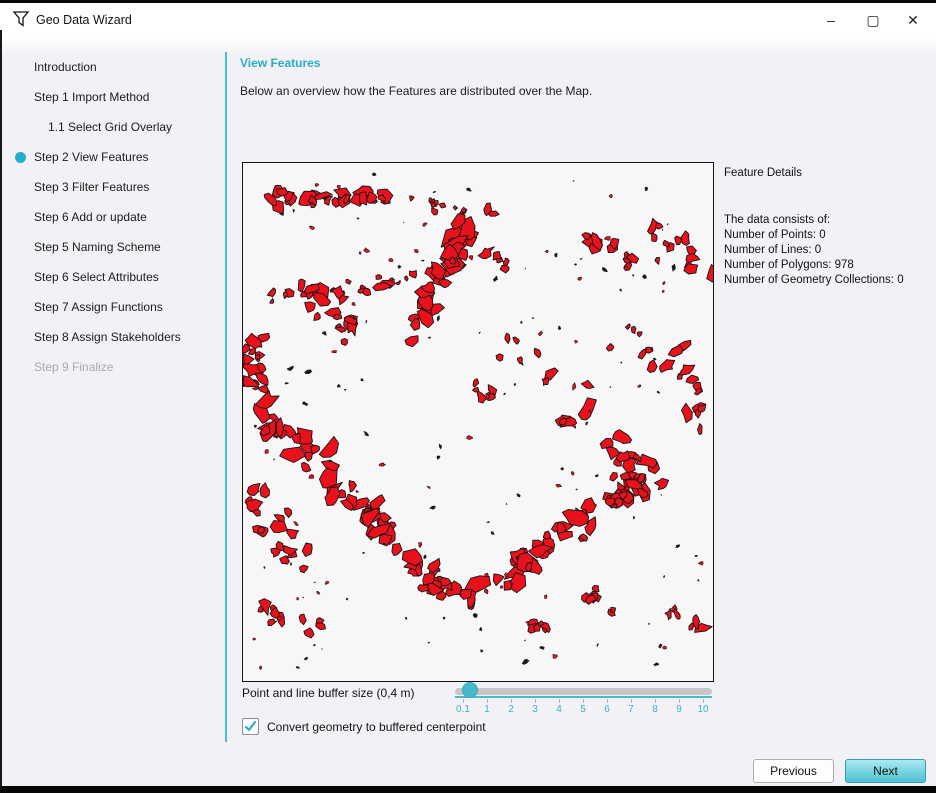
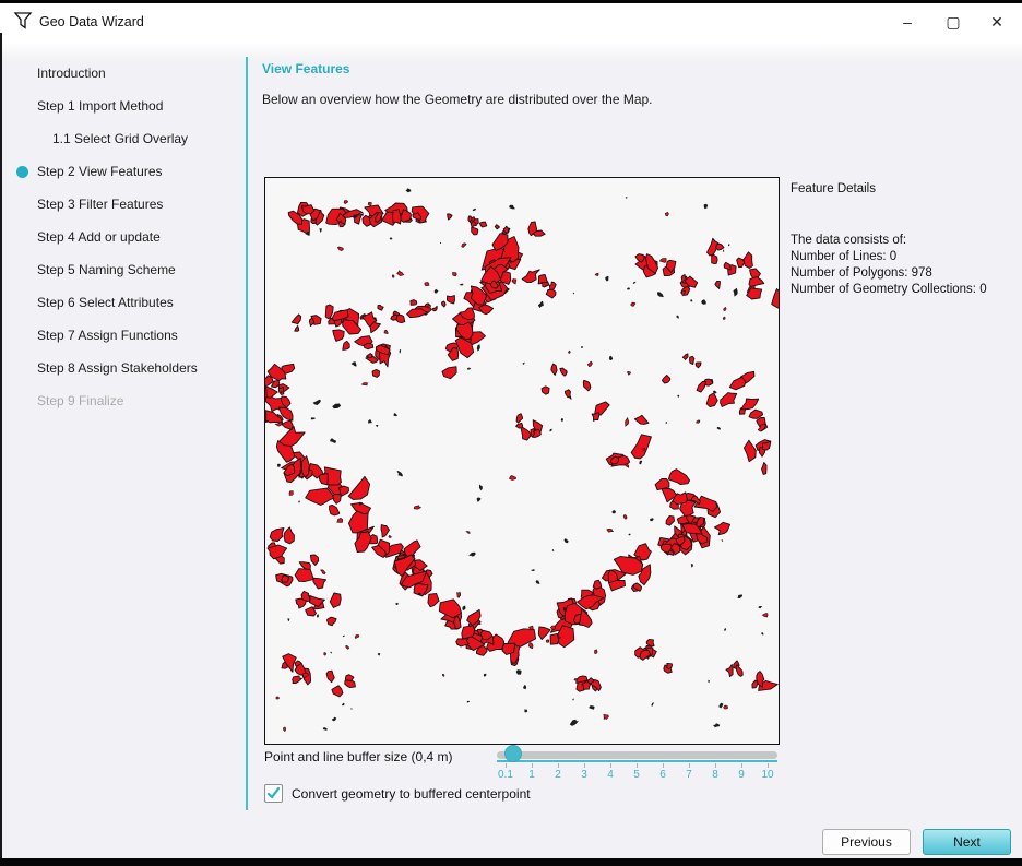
  Geo Data Wizard
  –
  ▢
  ✕
  Introduction
  Step 1 Import Method
  1.1 Select Grid Overlay
  Step 2 View Features
  Step 3 Filter Features
- Step 6 Add or update
+ Step 4 Add or update
  Step 5 Naming Scheme
  Step 6 Select Attributes
  Step 7 Assign Functions
  Step 8 Assign Stakeholders
  Step 9 Finalize
  View Features
- Below an overview how the Features are distributed over the Map.
+ Below an overview how the Geometry are distributed over the Map.
  Feature Details
  The data consists of:
- Number of Points: 0
  Number of Lines: 0
  Number of Polygons: 978
  Number of Geometry Collections: 0
  Point and line buffer size (0,4 m)
  0.1
  1
  2
  3
  4
  5
  6
  7
  8
  9
  10
  Convert geometry to buffered centerpoint
  Previous
  Next
